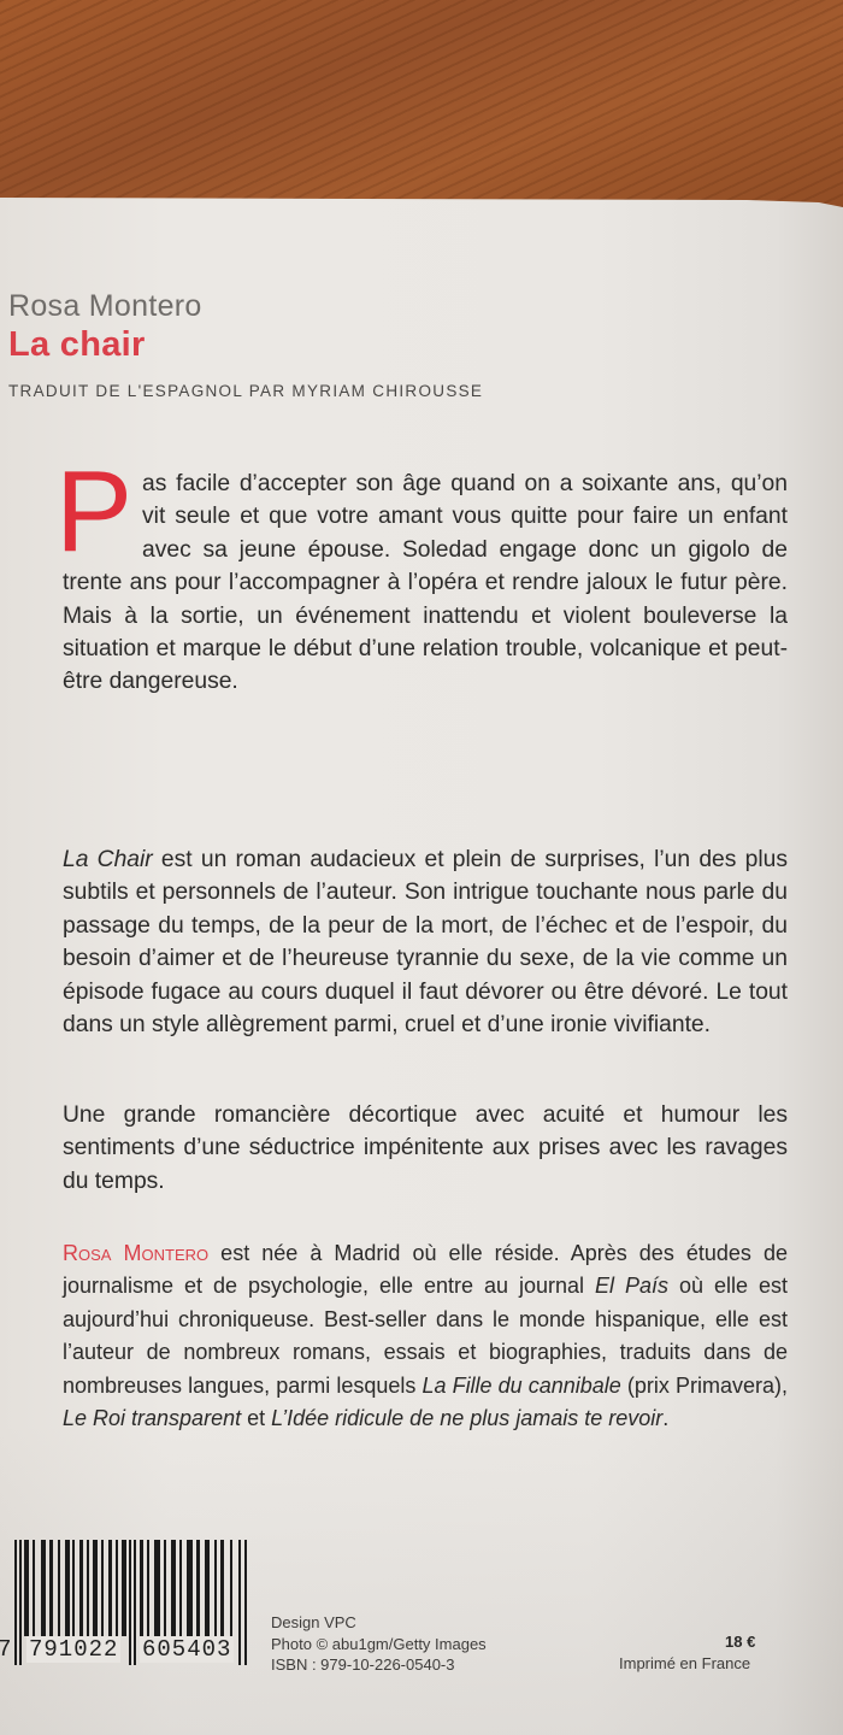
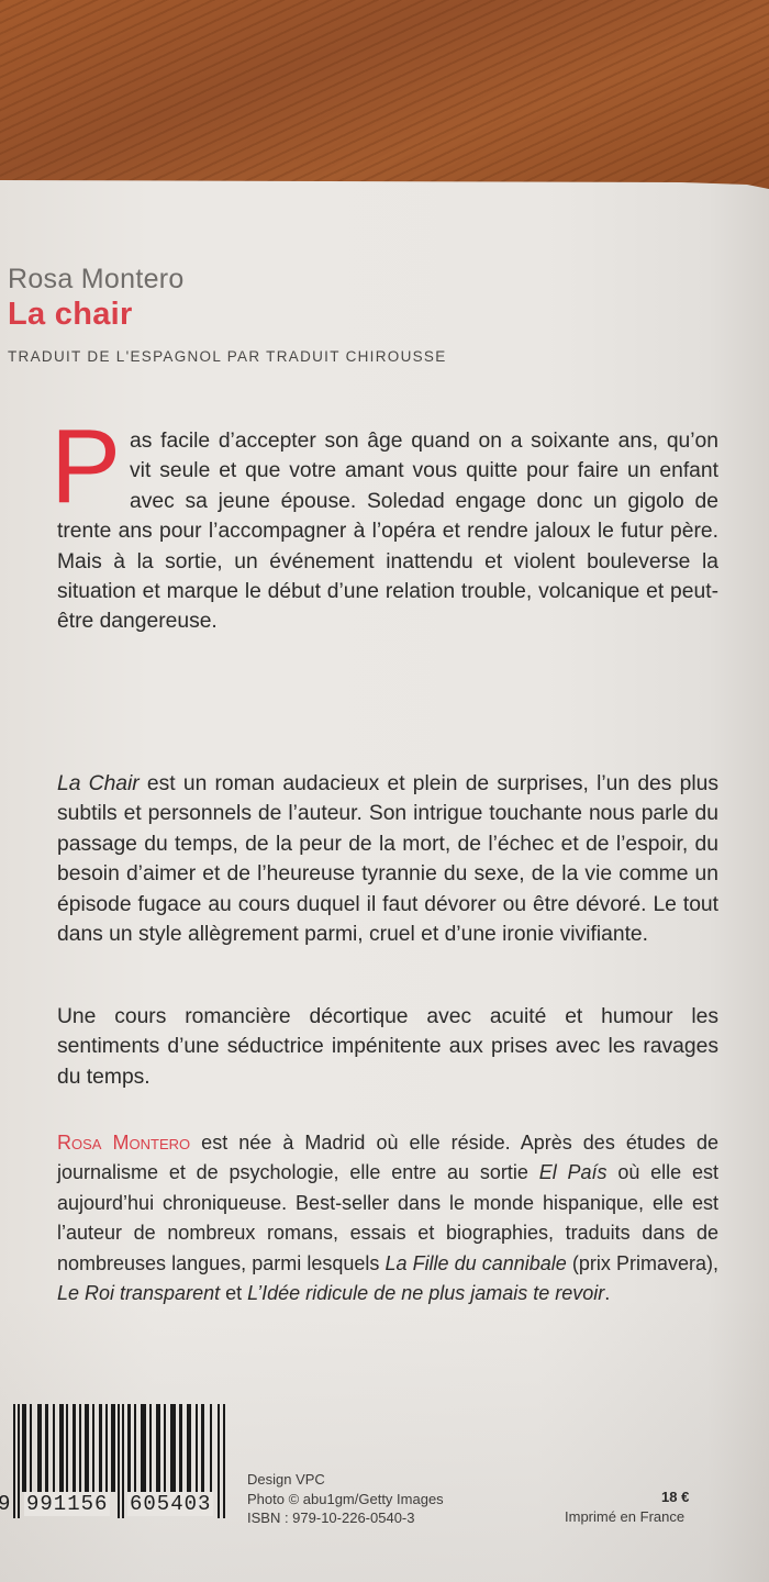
  Rosa Montero
  La chair
- TRADUIT DE L'ESPAGNOL PAR MYRIAM CHIROUSSE
+ TRADUIT DE L'ESPAGNOL PAR TRADUIT CHIROUSSE
  P
  as facile d’accepter son âge quand on a soixante ans, qu’on vit seule et que votre amant vous quitte pour faire un enfant avec sa jeune épouse. Soledad engage donc un gigolo de trente ans pour l’accompagner à l’opéra et rendre jaloux le futur père. Mais à la sortie, un événement inattendu et violent bouleverse la situation et marque le début d’une relation trouble, volcanique et peut-être dangereuse.
  La Chair est un roman audacieux et plein de surprises, l’un des plus subtils et personnels de l’auteur. Son intrigue touchante nous parle du passage du temps, de la peur de la mort, de l’échec et de l’espoir, du besoin d’aimer et de l’heureuse tyrannie du sexe, de la vie comme un épisode fugace au cours duquel il faut dévorer ou être dévoré. Le tout dans un style allègrement parmi, cruel et d’une ironie vivifiante.
- Une grande romancière décortique avec acuité et humour les sentiments d’une séductrice impénitente aux prises avec les ravages du temps.
+ Une cours romancière décortique avec acuité et humour les sentiments d’une séductrice impénitente aux prises avec les ravages du temps.
- Rosa Montero est née à Madrid où elle réside. Après des études de journalisme et de psychologie, elle entre au journal El País où elle est aujourd’hui chroniqueuse. Best-seller dans le monde hispanique, elle est l’auteur de nombreux romans, essais et biographies, traduits dans de nombreuses langues, parmi lesquels La Fille du cannibale (prix Primavera), Le Roi transparent et L’Idée ridicule de ne plus jamais te revoir.
+ Rosa Montero est née à Madrid où elle réside. Après des études de journalisme et de psychologie, elle entre au sortie El País où elle est aujourd’hui chroniqueuse. Best-seller dans le monde hispanique, elle est l’auteur de nombreux romans, essais et biographies, traduits dans de nombreuses langues, parmi lesquels La Fille du cannibale (prix Primavera), Le Roi transparent et L’Idée ridicule de ne plus jamais te revoir.
- 7
+ 9
- 791022
+ 991156
  605403
  Design VPC
  Photo © abu1gm/Getty Images
  ISBN : 979-10-226-0540-3
  18 €
  Imprimé en France
